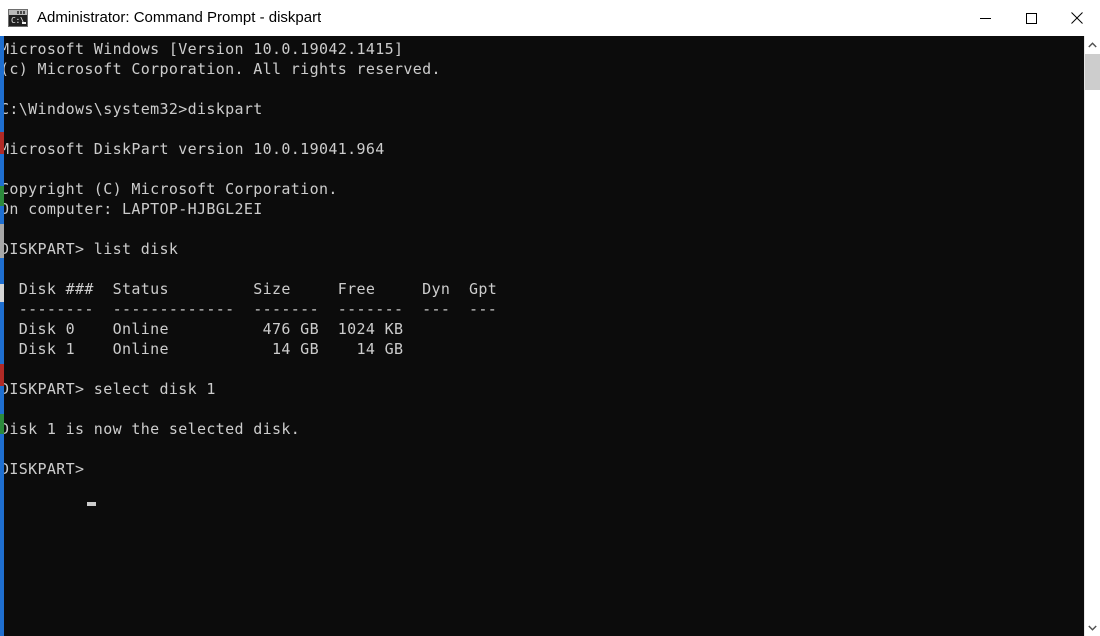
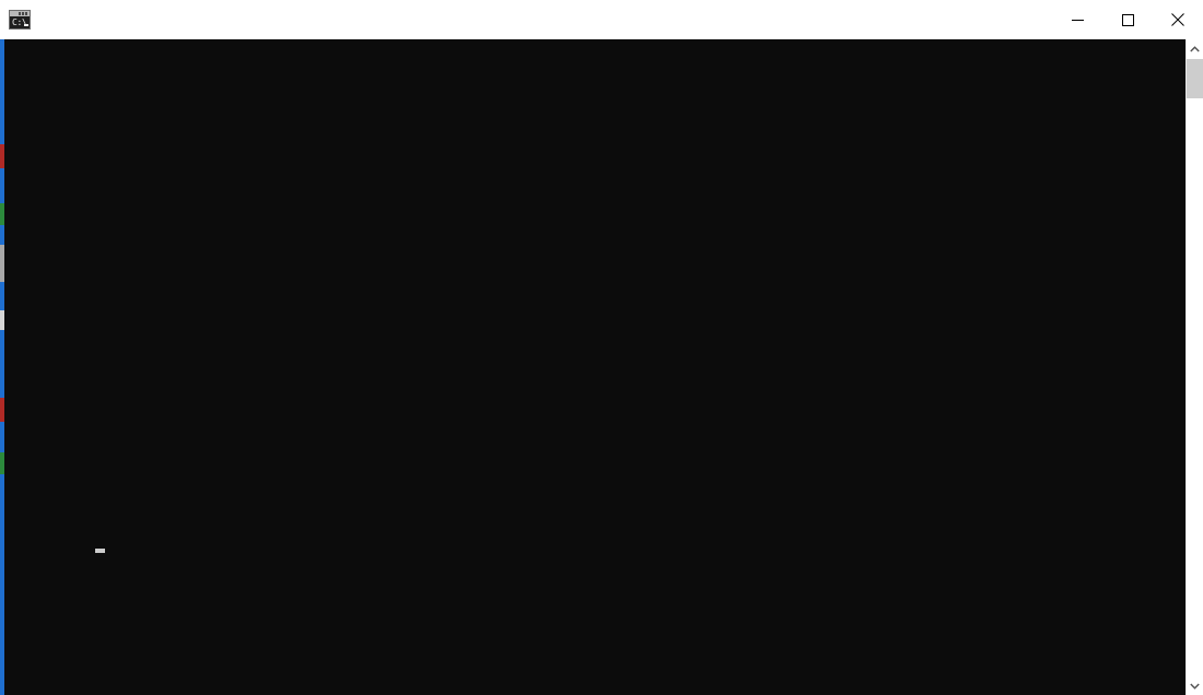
  C:\
- Administrator: Command Prompt - diskpart
- Microsoft Windows [Version 10.0.19042.1415]
- (c) Microsoft Corporation. All rights reserved.
- C:\Windows\system32>diskpart
- Microsoft DiskPart version 10.0.19041.964
- Copyright (C) Microsoft Corporation.
- On computer: LAPTOP-HJBGL2EI
- DISKPART> list disk
- Disk ### Status Size Free Dyn Gpt
- -------- ------------- ------- ------- --- ---
- Disk 0 Online 476 GB 1024 KB
- Disk 1 Online 14 GB 14 GB
- DISKPART> select disk 1
- Disk 1 is now the selected disk.
- DISKPART>
